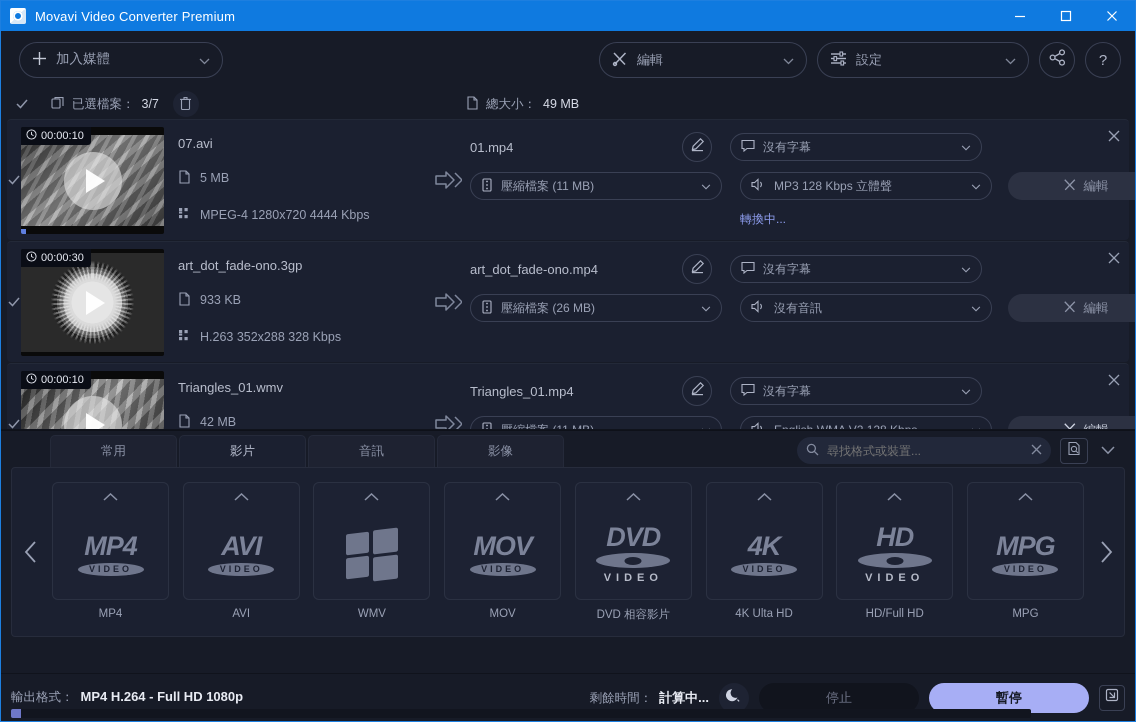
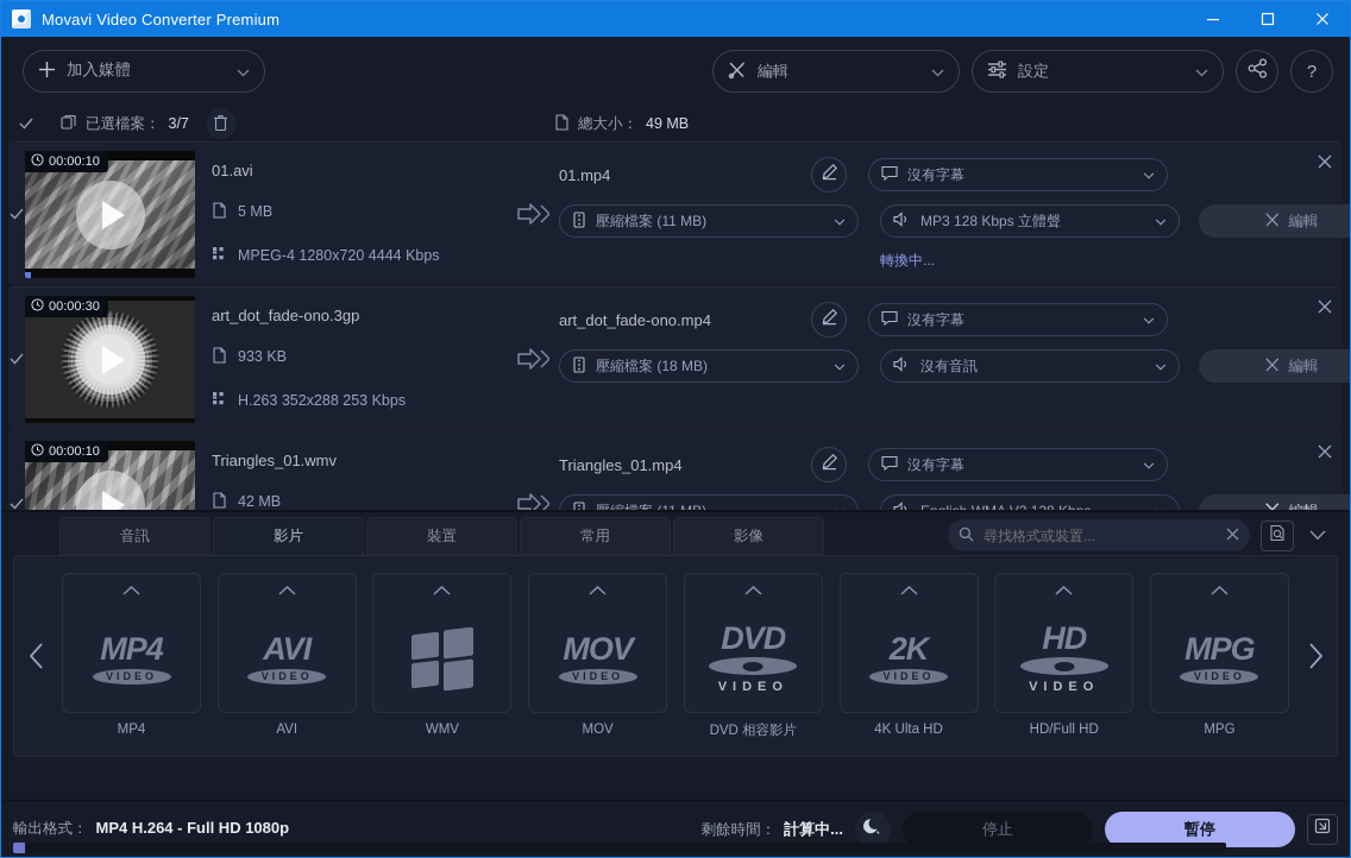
  Movavi Video Converter Premium
  加入媒體
  編輯
  設定
  ?
  已選檔案：
  3/7
  總大小：
  49 MB
  00:00:10
- 07.avi
+ 01.avi
  5 MB
  MPEG-4 1280x720 4444 Kbps
  01.mp4
  沒有字幕
  壓縮檔案 (11 MB)
  MP3 128 Kbps 立體聲
  編輯
  轉換中...
  00:00:30
  art_dot_fade-ono.3gp
  933 KB
- H.263 352x288 328 Kbps
+ H.263 352x288 253 Kbps
  art_dot_fade-ono.mp4
  沒有字幕
- 壓縮檔案 (26 MB)
+ 壓縮檔案 (18 MB)
  沒有音訊
  編輯
  00:00:10
  Triangles_01.wmv
  42 MB
  Triangles_01.mp4
  沒有字幕
- 常用
+ 音訊
  影片
+ 裝置
- 音訊
+ 常用
  影像
  尋找格式或裝置...
  MP4
  VIDEO
  MP4
  AVI
  VIDEO
  AVI
  WMV
  MOV
  VIDEO
  MOV
  DVD
  VIDEO
  DVD 相容影片
- 4K
+ 2K
  VIDEO
  4K Ulta HD
  HD
  VIDEO
  HD/Full HD
  MPG
  VIDEO
  MPG
  輸出格式：
  MP4 H.264 - Full HD 1080p
  剩餘時間：
  計算中...
  停止
  暫停
